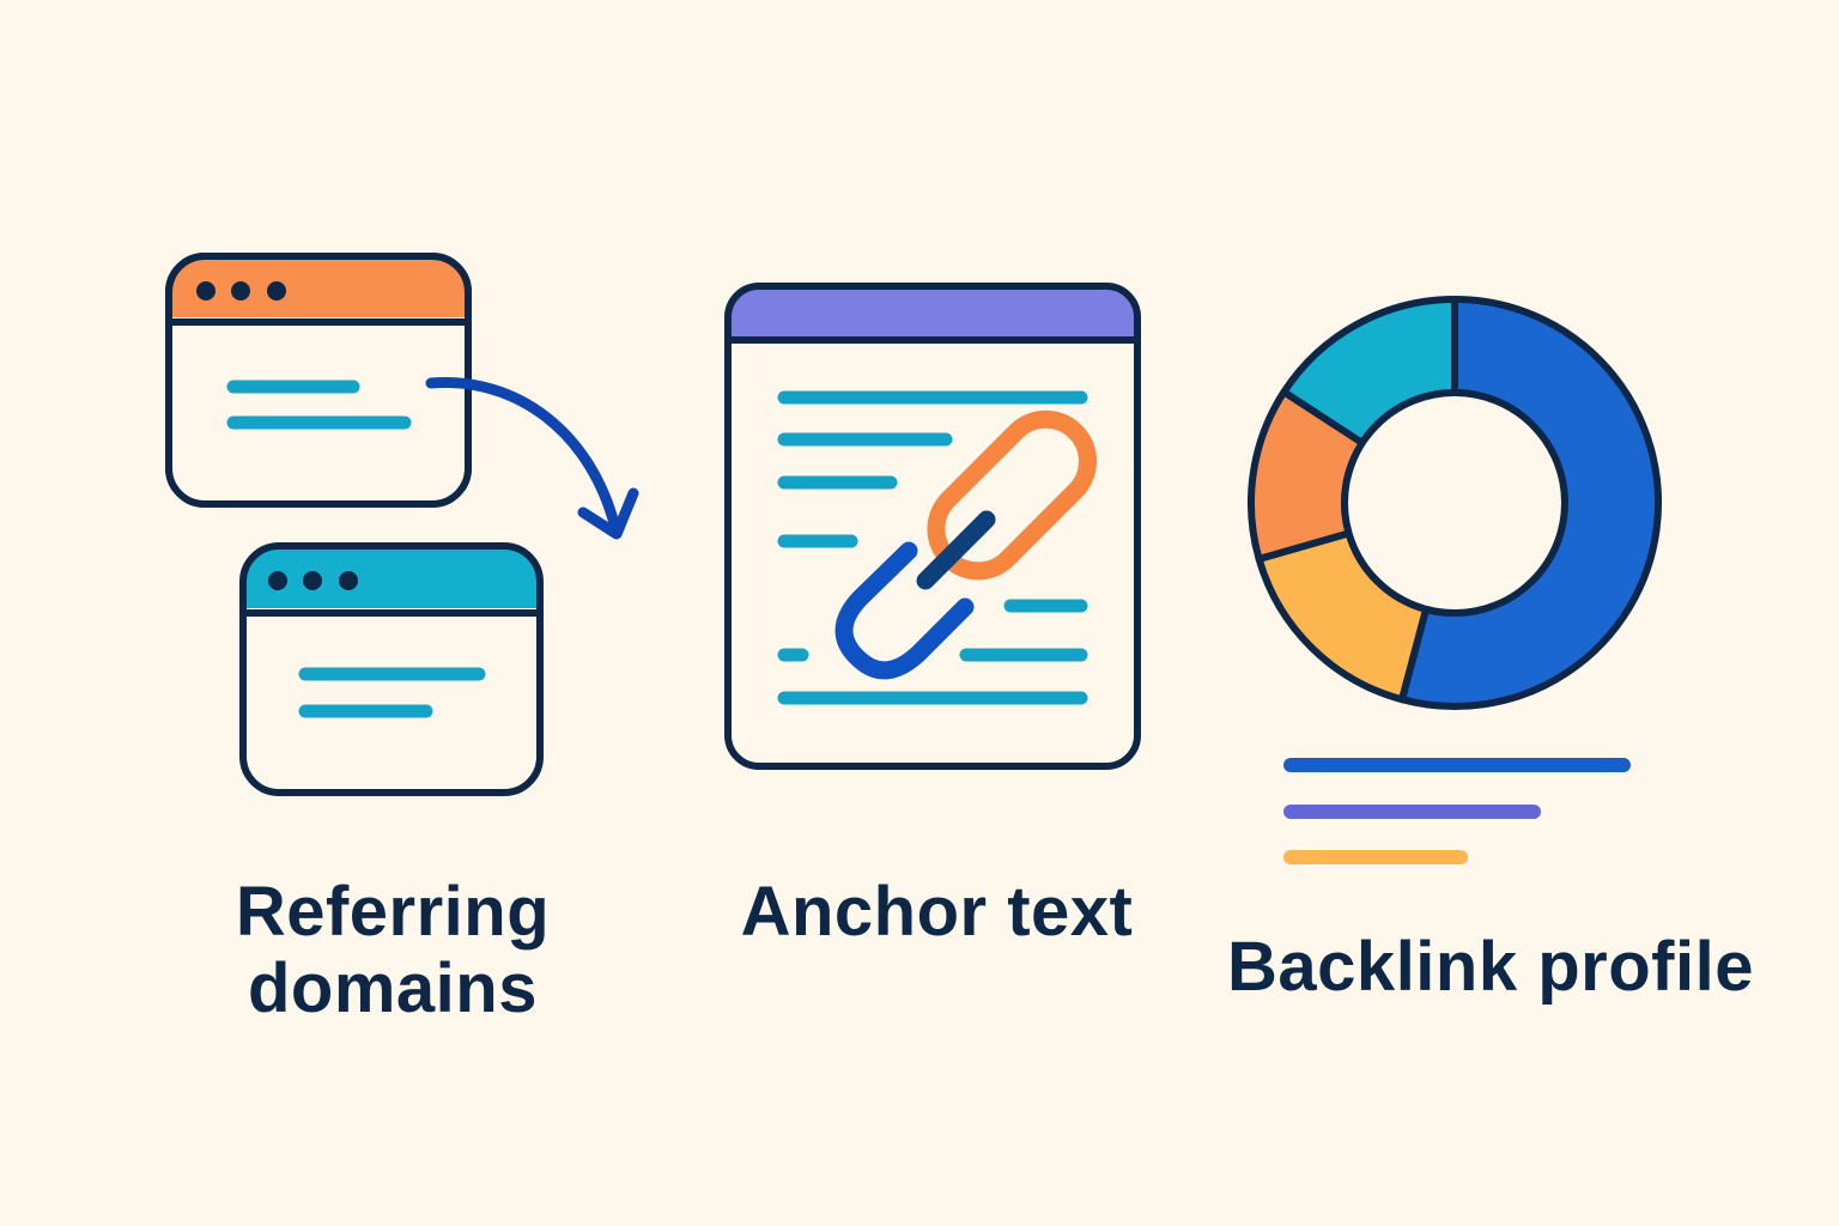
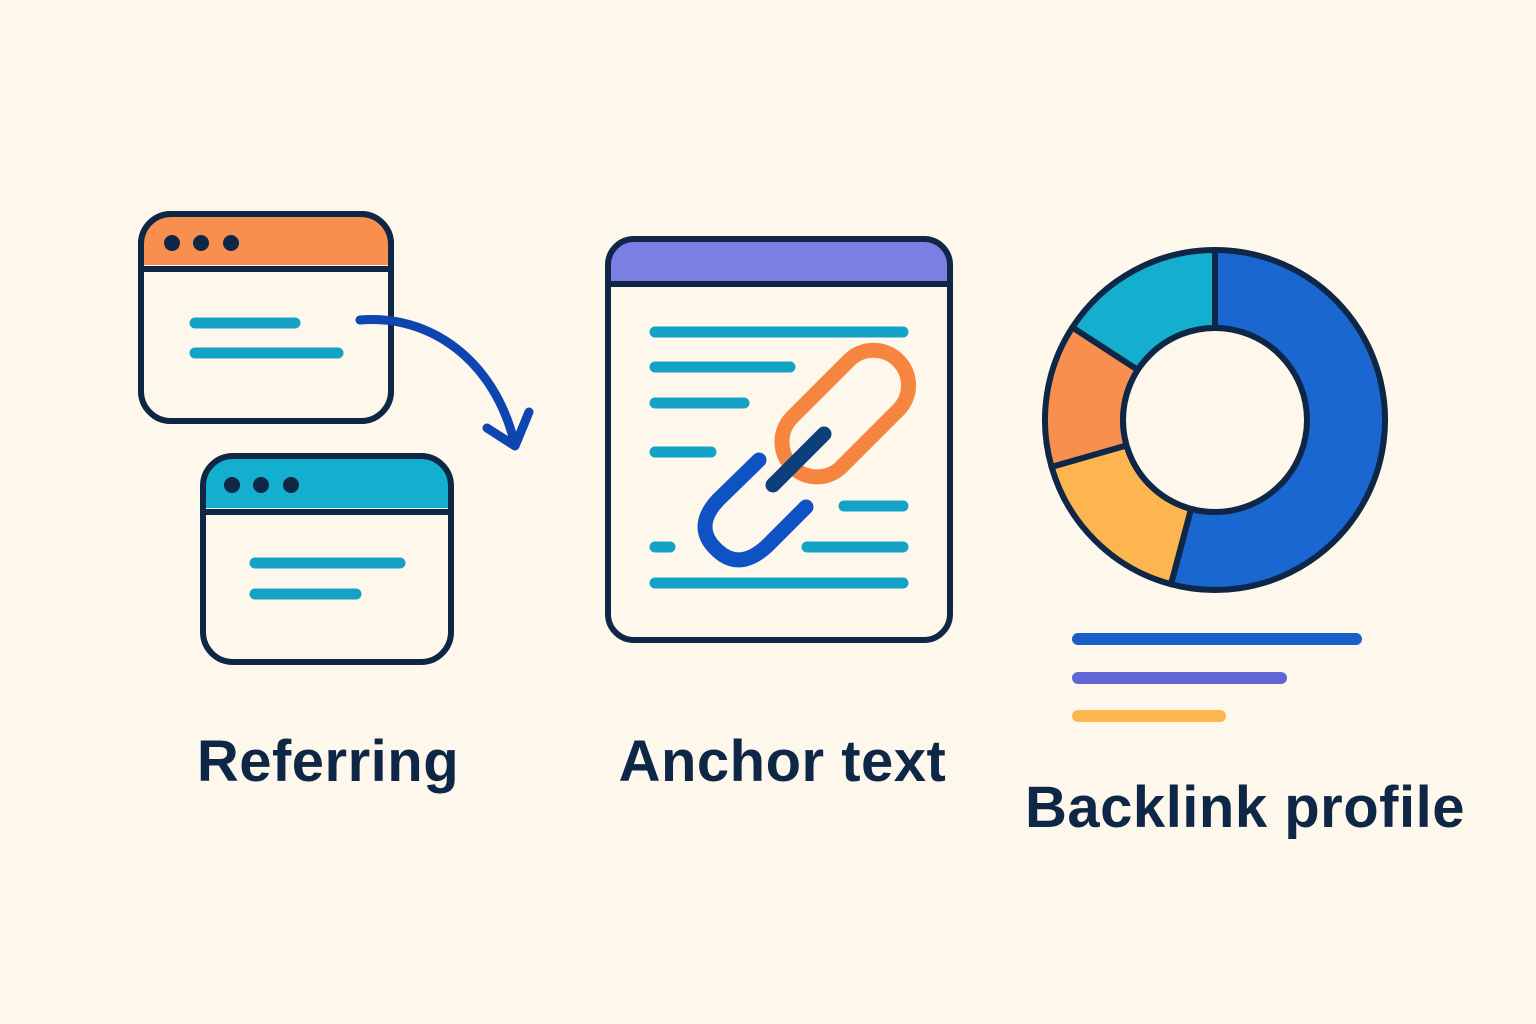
  Referring
- domains
  Anchor text
  Backlink profile
